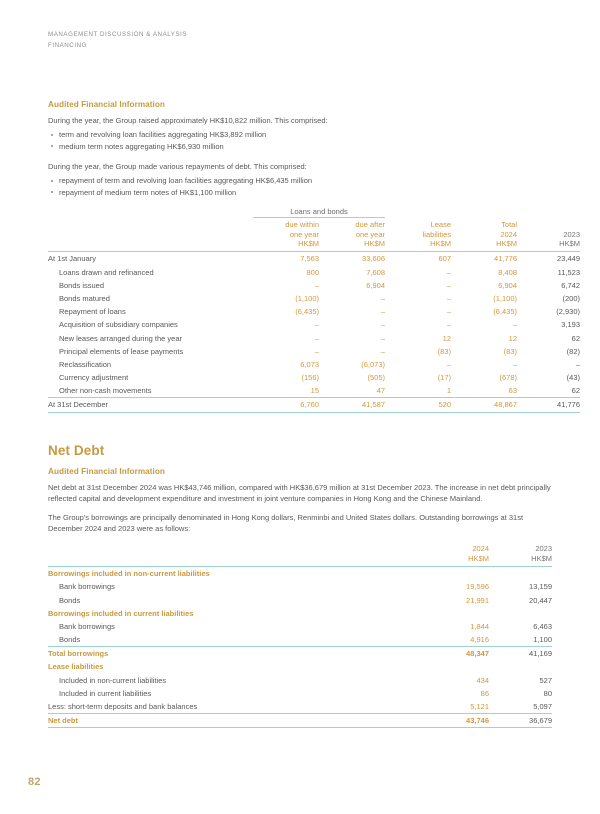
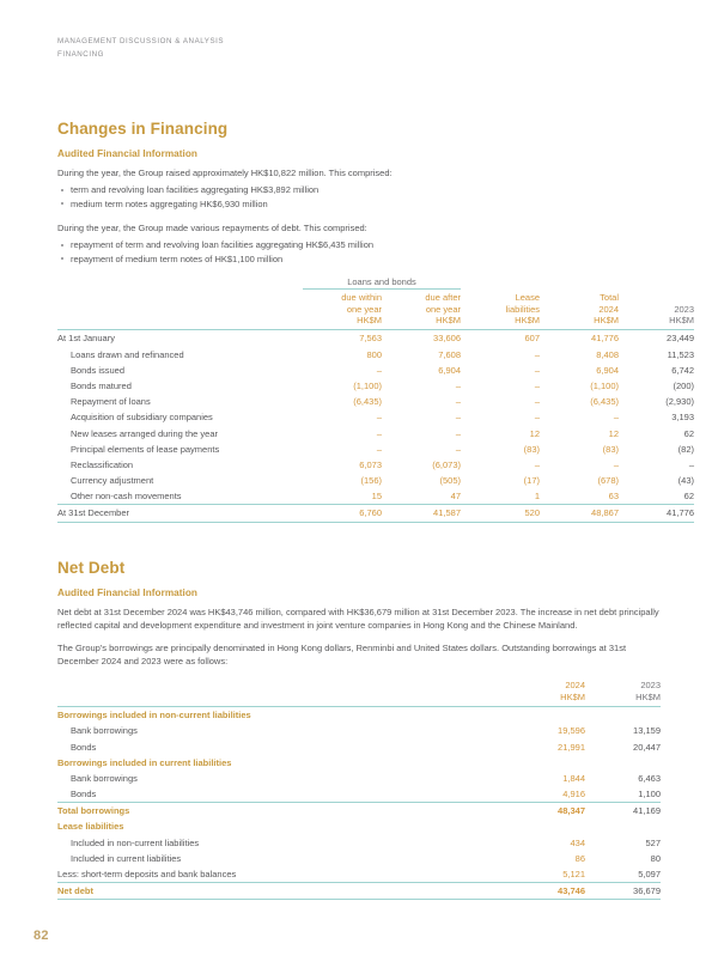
+ Changes in Financing
  Audited Financial Information
  During the year, the Group raised approximately HK$10,822 million. This comprised:
  term and revolving loan facilities aggregating HK$3,892 million
  medium term notes aggregating HK$6,930 million
  During the year, the Group made various repayments of debt. This comprised:
  repayment of term and revolving loan facilities aggregating HK$6,435 million
  repayment of medium term notes of HK$1,100 million
  	Loans and bonds
  	due within one year HK$M	due after one year HK$M	Lease liabilities HK$M	Total 2024 HK$M	2023 HK$M
  At 1st January	7,563	33,606	607	41,776	23,449
  Loans drawn and refinanced	800	7,608	–	8,408	11,523
  Bonds issued	–	6,904	–	6,904	6,742
  Bonds matured	(1,100)	–	–	(1,100)	(200)
  Repayment of loans	(6,435)	–	–	(6,435)	(2,930)
  Acquisition of subsidiary companies	–	–	–	–	3,193
  New leases arranged during the year	–	–	12	12	62
  Principal elements of lease payments	–	–	(83)	(83)	(82)
  Reclassification	6,073	(6,073)	–	–	–
  Currency adjustment	(156)	(505)	(17)	(678)	(43)
  Other non-cash movements	15	47	1	63	62
  At 31st December	6,760	41,587	520	48,867	41,776
  Net Debt
  Audited Financial Information
  Net debt at 31st December 2024 was HK$43,746 million, compared with HK$36,679 million at 31st December 2023. The increase in net debt principally reflected capital and development expenditure and investment in joint venture companies in Hong Kong and the Chinese Mainland.
  The Group's borrowings are principally denominated in Hong Kong dollars, Renminbi and United States dollars. Outstanding borrowings at 31st December 2024 and 2023 were as follows:
  	2024 HK$M	2023 HK$M
  Borrowings included in non-current liabilities
  Bank borrowings	19,596	13,159
  Bonds	21,991	20,447
  Borrowings included in current liabilities
  Bank borrowings	1,844	6,463
  Bonds	4,916	1,100
  Total borrowings	48,347	41,169
  Lease liabilities
  Included in non-current liabilities	434	527
  Included in current liabilities	86	80
  Less: short-term deposits and bank balances	5,121	5,097
  Net debt	43,746	36,679
  82
